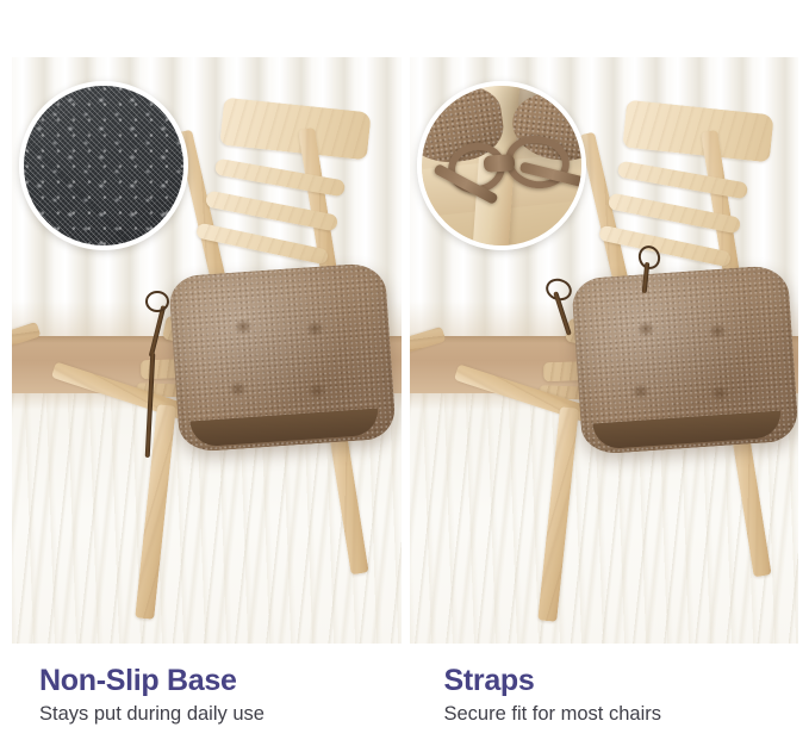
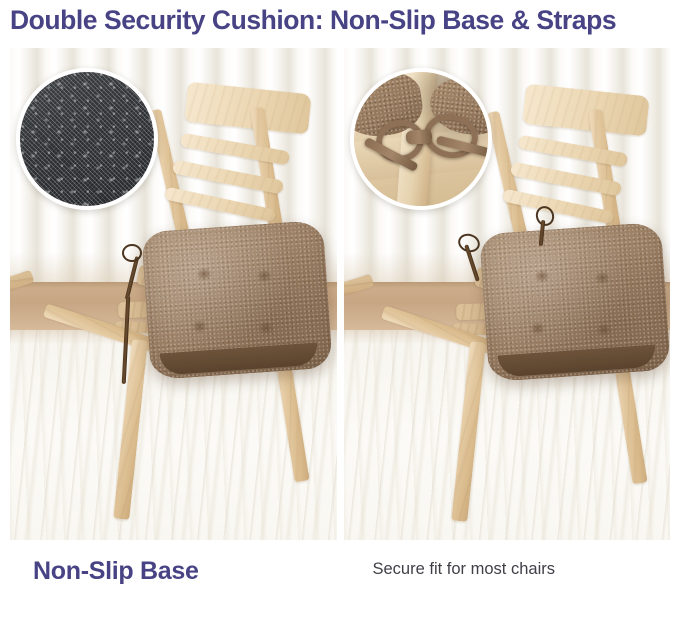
+ Double Security Cushion: Non-Slip Base & Straps
  Non-Slip Base
- Stays put during daily use
- Straps
  Secure fit for most chairs
